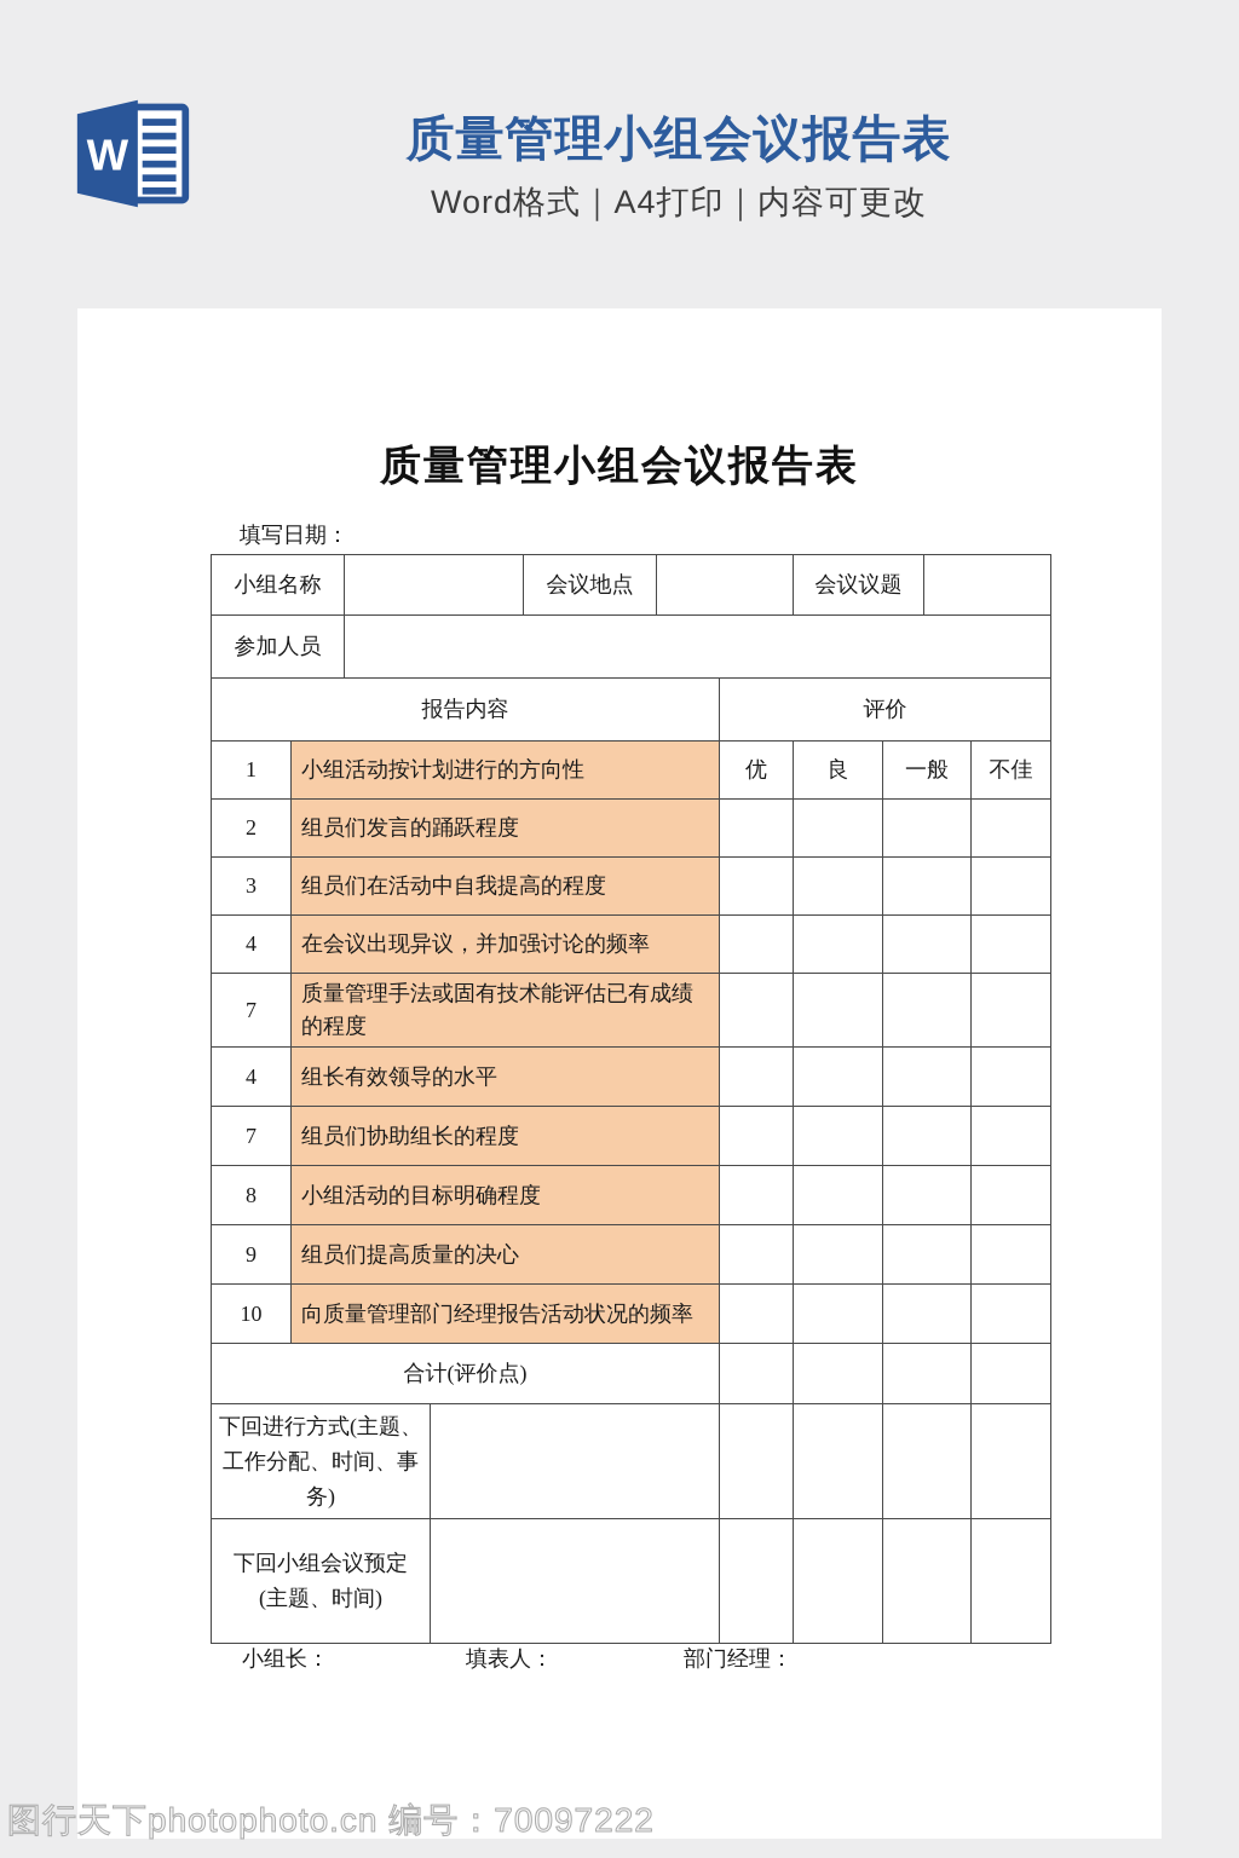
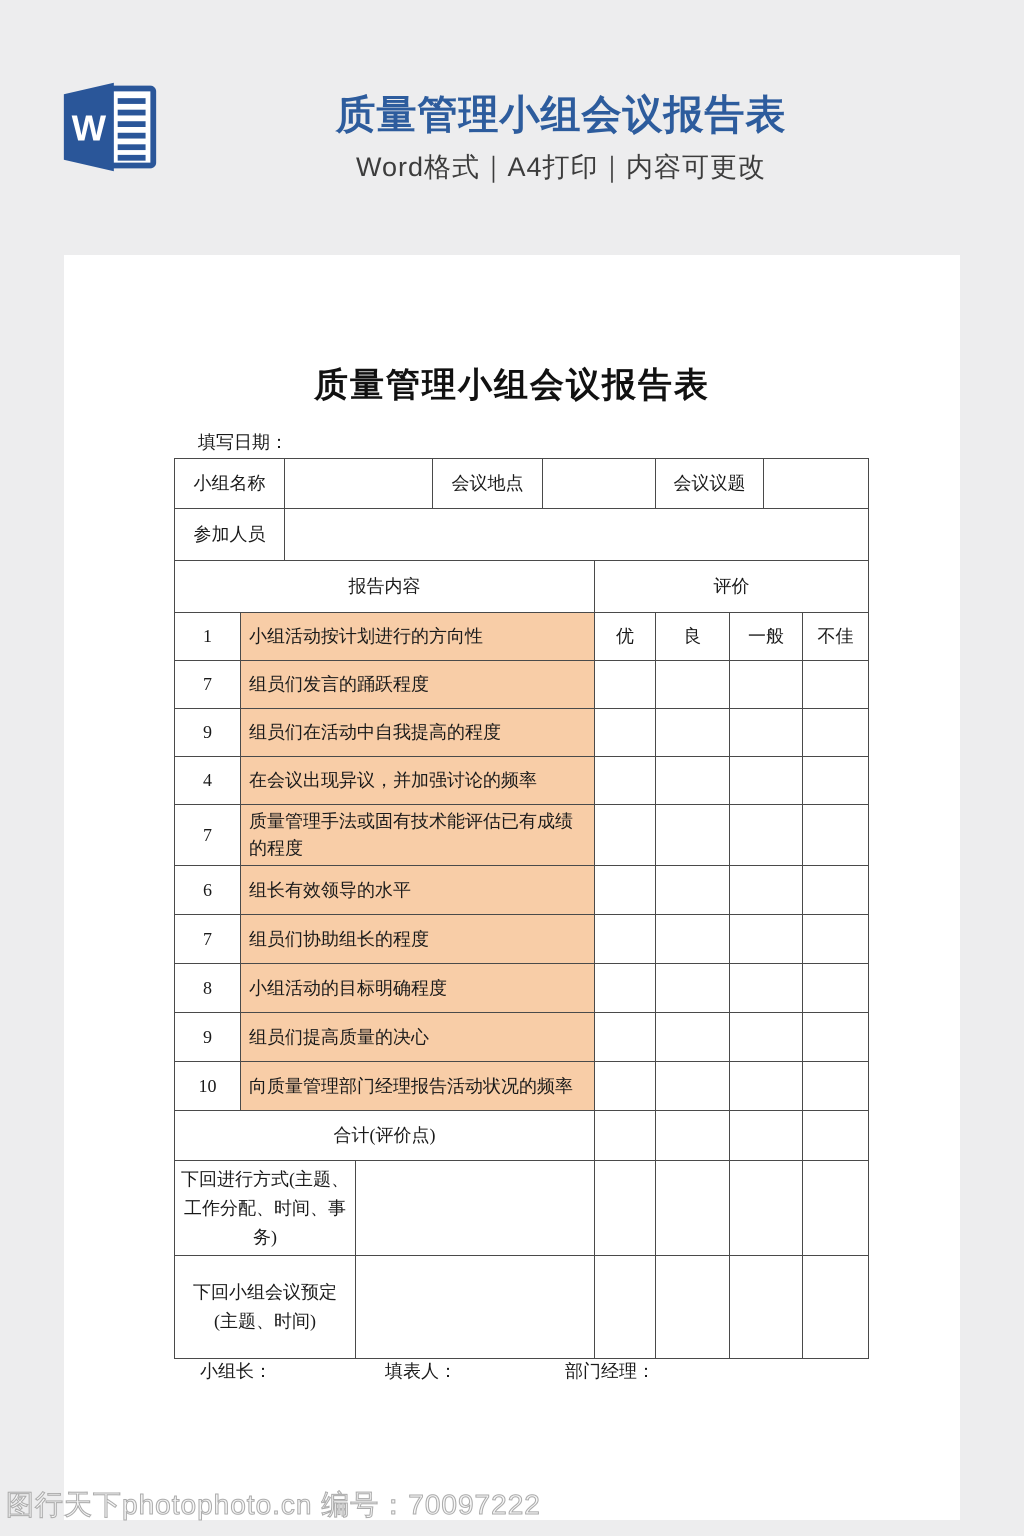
  W
  质量管理小组会议报告表
  Word格式｜A4打印｜内容可更改
  质量管理小组会议报告表
  填写日期：
  小组名称		会议地点		会议议题
  参加人员
  报告内容	评价
  1	小组活动按计划进行的方向性	优	良	一般	不佳
- 2	组员们发言的踊跃程度
+ 7	组员们发言的踊跃程度
- 3	组员们在活动中自我提高的程度
+ 9	组员们在活动中自我提高的程度
  4	在会议出现异议，并加强讨论的频率
  7	质量管理手法或固有技术能评估已有成绩的程度
- 4	组长有效领导的水平
+ 6	组长有效领导的水平
  7	组员们协助组长的程度
  8	小组活动的目标明确程度
  9	组员们提高质量的决心
  10	向质量管理部门经理报告活动状况的频率
  合计(评价点)
  下回进行方式(主题、 工作分配、时间、事 务)
  下回小组会议预定 (主题、时间)
  小组长：
  填表人：
  部门经理：
  图行天下photophoto.cn 编号：70097222
